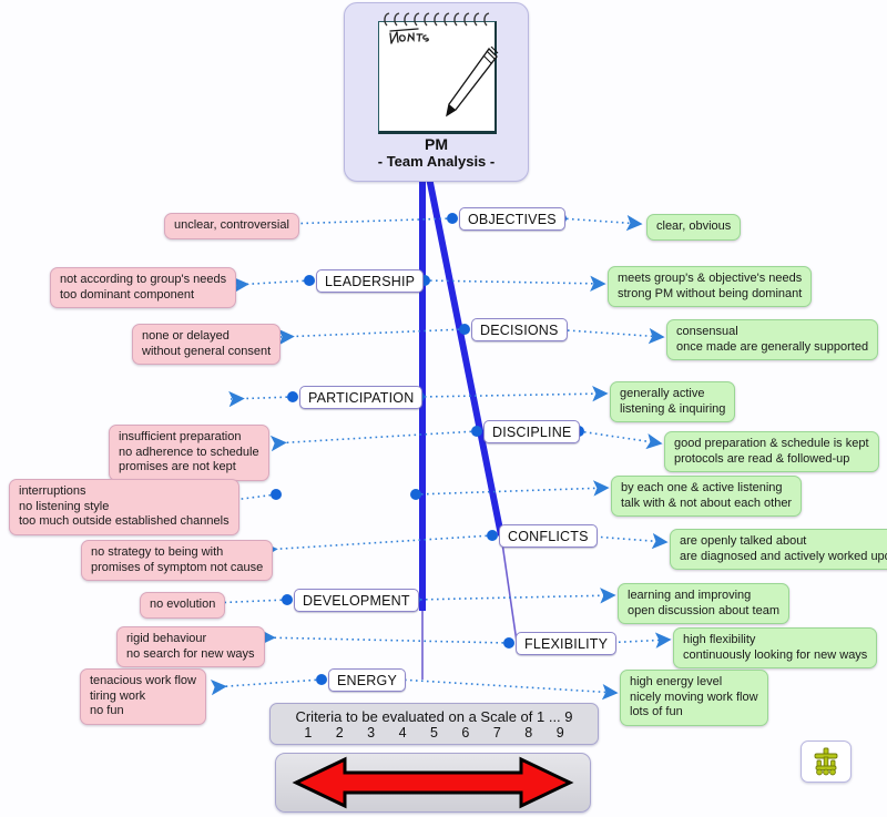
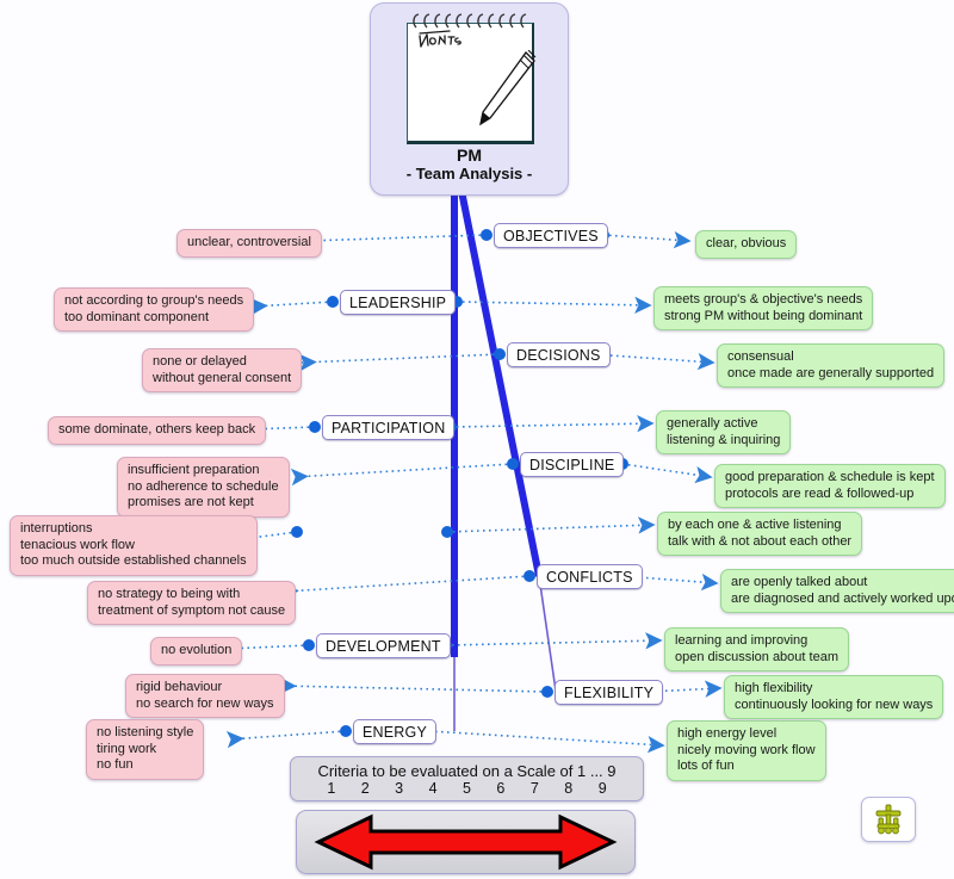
  PM
  - Team Analysis -
  OBJECTIVES
  LEADERSHIP
  DECISIONS
  PARTICIPATION
  DISCIPLINE
  CONFLICTS
  DEVELOPMENT
  FLEXIBILITY
  ENERGY
  unclear, controversial
  not according to group's needs
  too dominant component
  none or delayed
  without general consent
+ some dominate, others keep back
  insufficient preparation
  no adherence to schedule
  promises are not kept
  interruptions
- no listening style
+ tenacious work flow
  too much outside established channels
  no strategy to being with
- promises of symptom not cause
+ treatment of symptom not cause
  no evolution
  rigid behaviour
  no search for new ways
- tenacious work flow
+ no listening style
  tiring work
  no fun
  clear, obvious
  meets group's & objective's needs
  strong PM without being dominant
  consensual
  once made are generally supported
  generally active
  listening & inquiring
  good preparation & schedule is kept
  protocols are read & followed-up
  by each one & active listening
  talk with & not about each other
  are openly talked about
  are diagnosed and actively worked up
  learning and improving
  open discussion about team
  high flexibility
  continuously looking for new ways
  high energy level
  nicely moving work flow
  lots of fun
  Criteria to be evaluated on a Scale of 1 ... 9
  1 2 3 4 5 6 7 8 9
